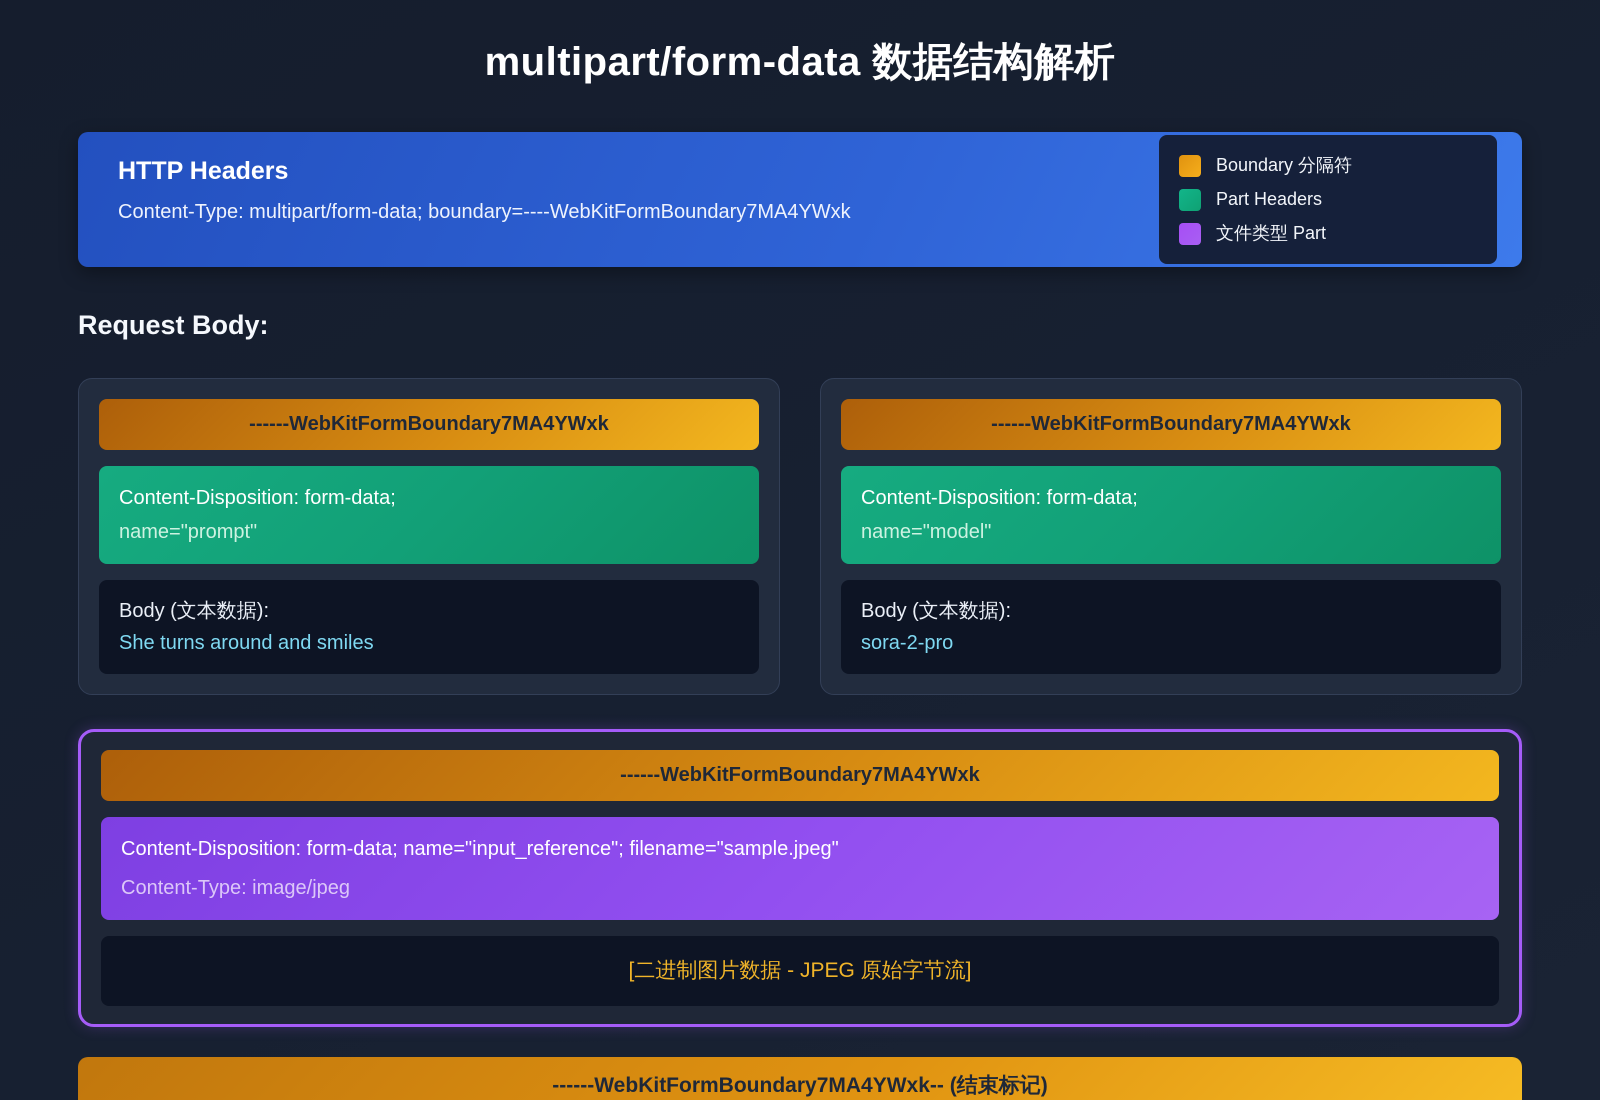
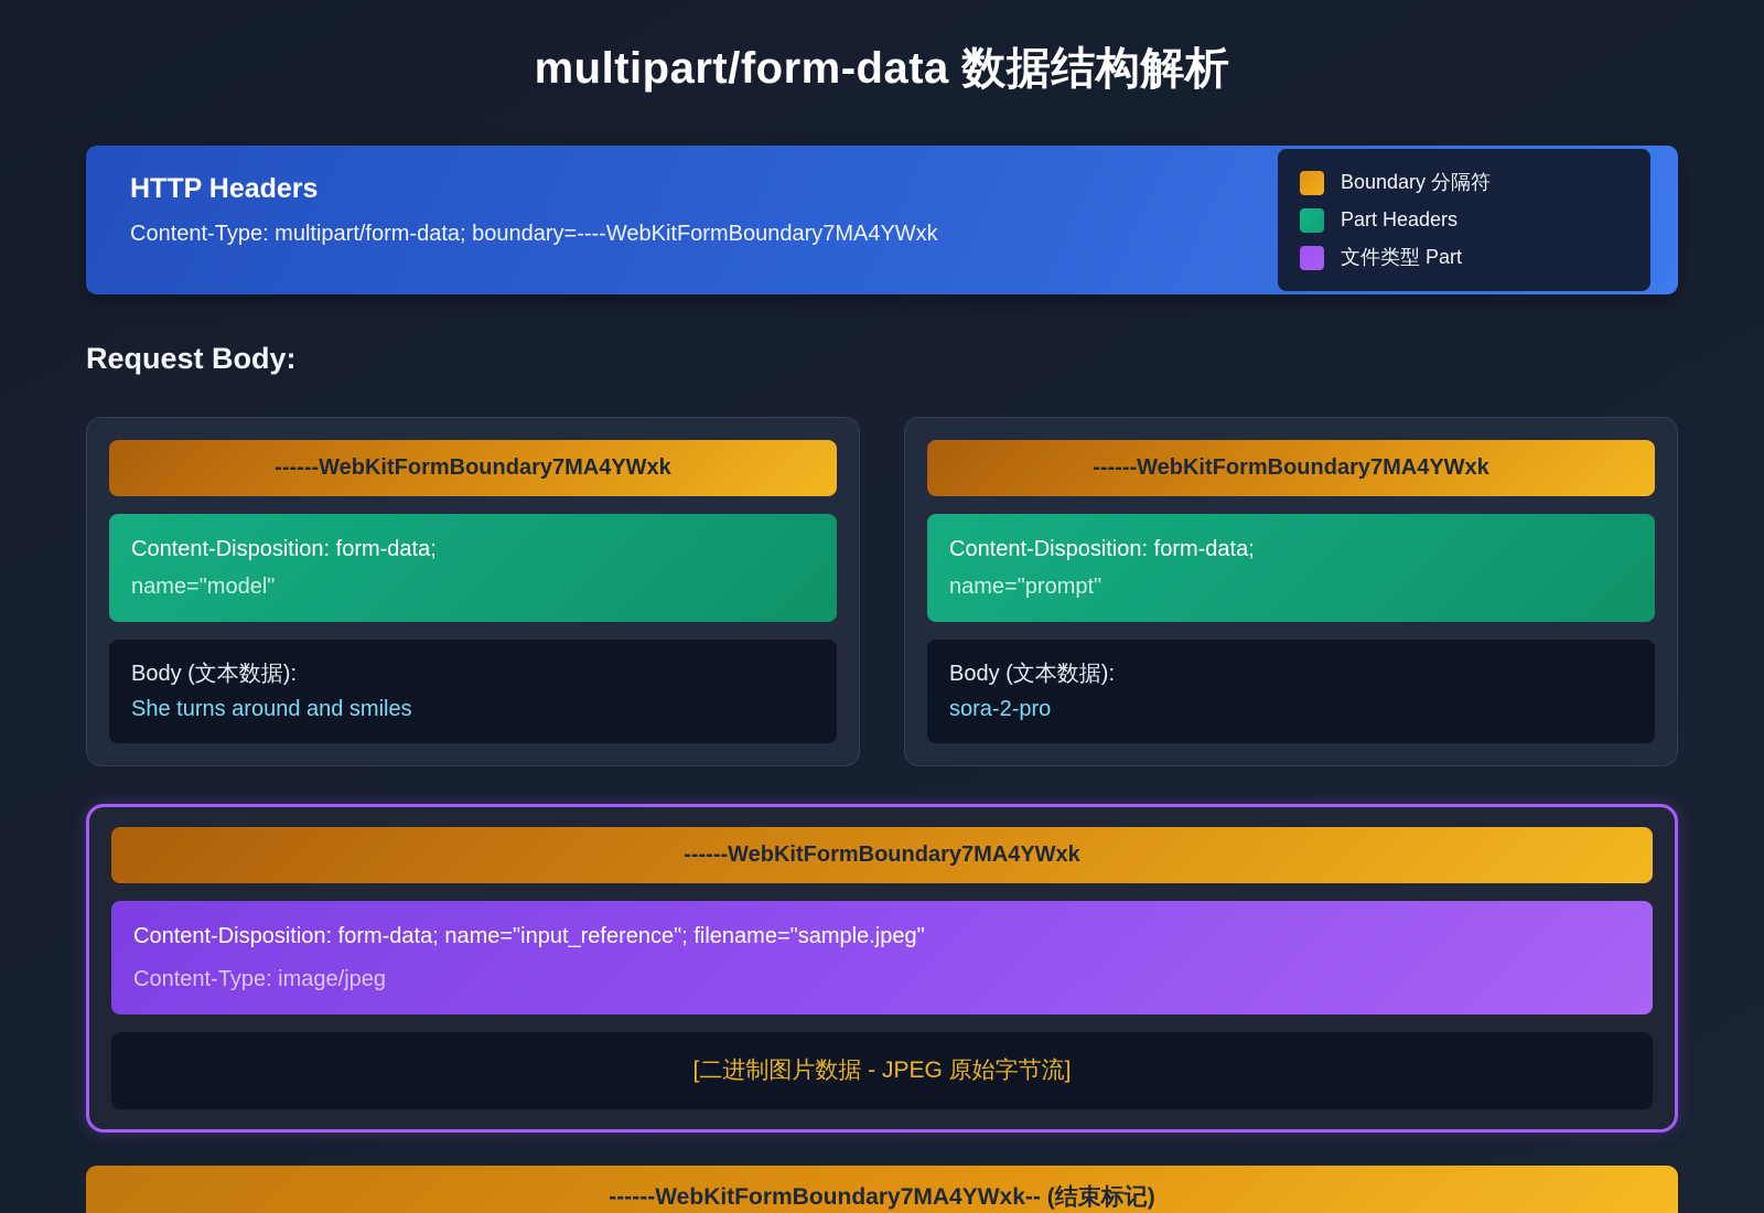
  multipart/form-data 数据结构解析
  HTTP Headers
  Content-Type: multipart/form-data; boundary=----WebKitFormBoundary7MA4YWxk
  Boundary 分隔符
  Part Headers
  文件类型 Part
  Request Body:
  ------WebKitFormBoundary7MA4YWxk
  Content-Disposition: form-data;
- name="prompt"
+ name="model"
  Body (文本数据):
  She turns around and smiles
  ------WebKitFormBoundary7MA4YWxk
  Content-Disposition: form-data;
- name="model"
+ name="prompt"
  Body (文本数据):
  sora-2-pro
  ------WebKitFormBoundary7MA4YWxk
  Content-Disposition: form-data; name="input_reference"; filename="sample.jpeg"
  Content-Type: image/jpeg
  [二进制图片数据 - JPEG 原始字节流]
  ------WebKitFormBoundary7MA4YWxk-- (结束标记)
